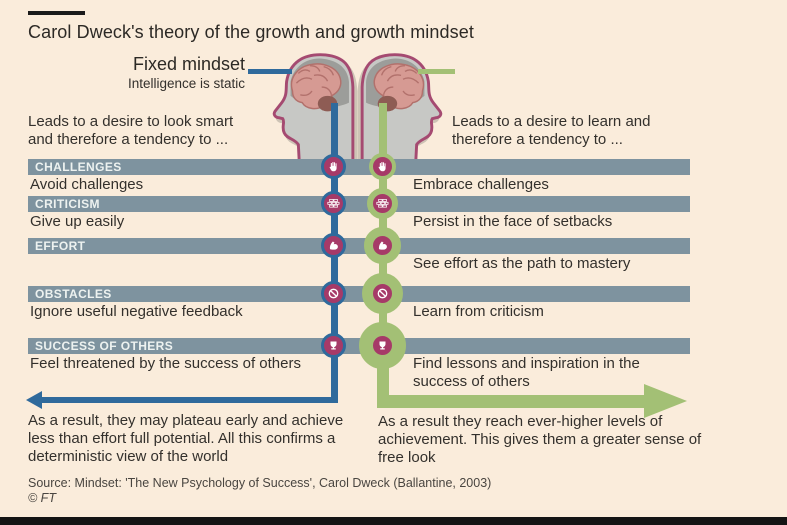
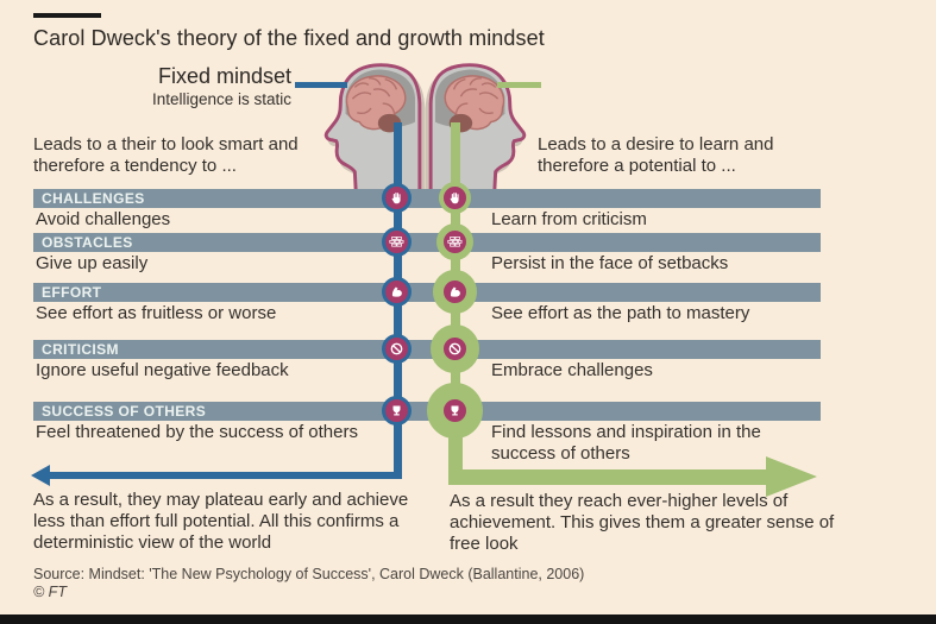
- Carol Dweck's theory of the growth and growth mindset
+ Carol Dweck's theory of the fixed and growth mindset
  Fixed mindset
  Intelligence is static
- Leads to a desire to look smart and therefore a tendency to ...
+ Leads to a their to look smart and therefore a tendency to ...
- Leads to a desire to learn and therefore a tendency to ...
+ Leads to a desire to learn and therefore a potential to ...
  CHALLENGES
- CRITICISM
+ OBSTACLES
  EFFORT
- OBSTACLES
+ CRITICISM
  SUCCESS OF OTHERS
  Avoid challenges
  Give up easily
+ See effort as fruitless or worse
  Ignore useful negative feedback
  Feel threatened by the success of others
- Embrace challenges
+ Learn from criticism
  Persist in the face of setbacks
  See effort as the path to mastery
- Learn from criticism
+ Embrace challenges
  Find lessons and inspiration in the success of others
  As a result, they may plateau early and achieve less than effort full potential. All this confirms a deterministic view of the world
  As a result they reach ever-higher levels of achievement. This gives them a greater sense of free look
- Source: Mindset: 'The New Psychology of Success', Carol Dweck (Ballantine, 2003)
+ Source: Mindset: 'The New Psychology of Success', Carol Dweck (Ballantine, 2006)
  © FT
